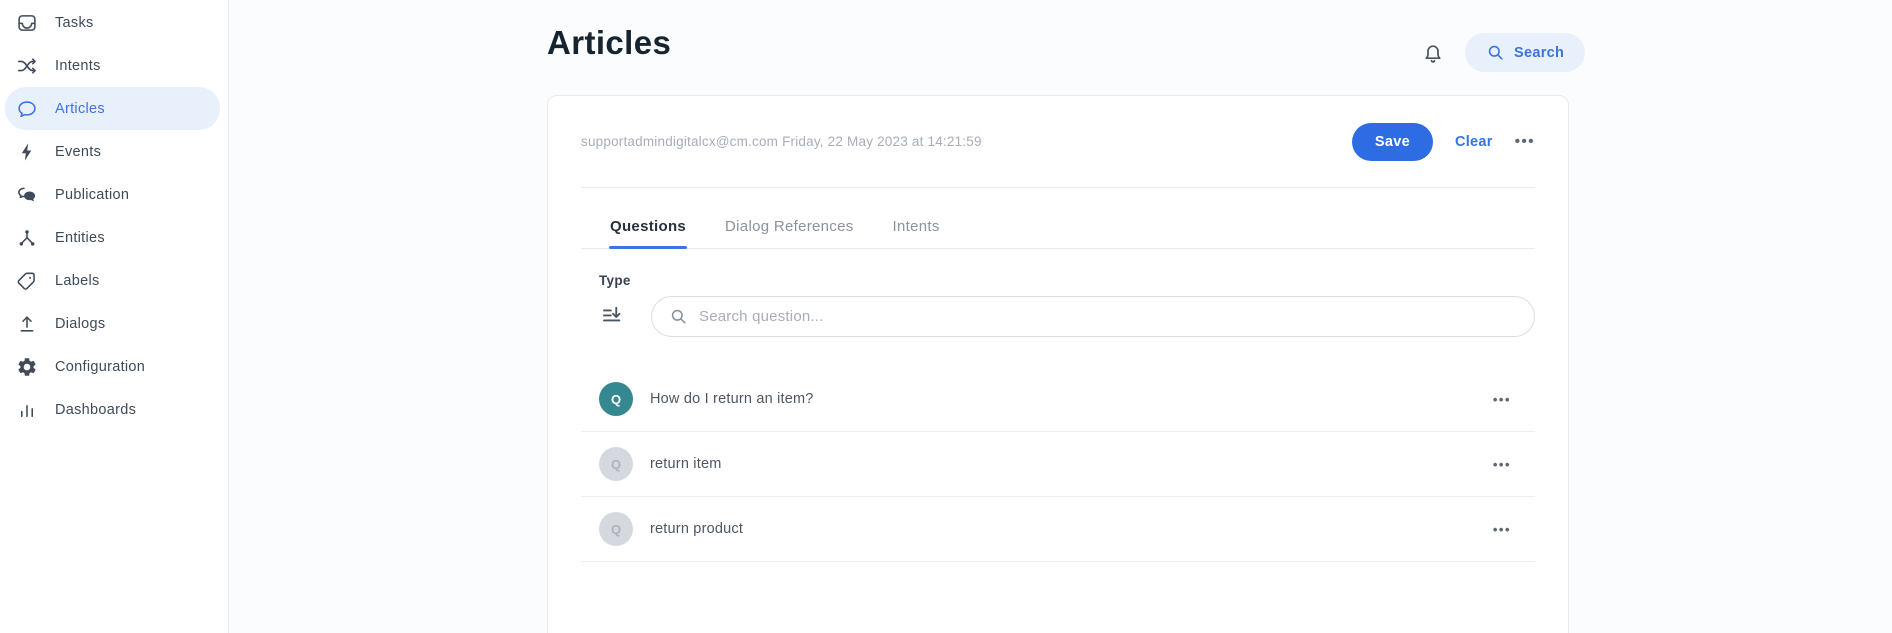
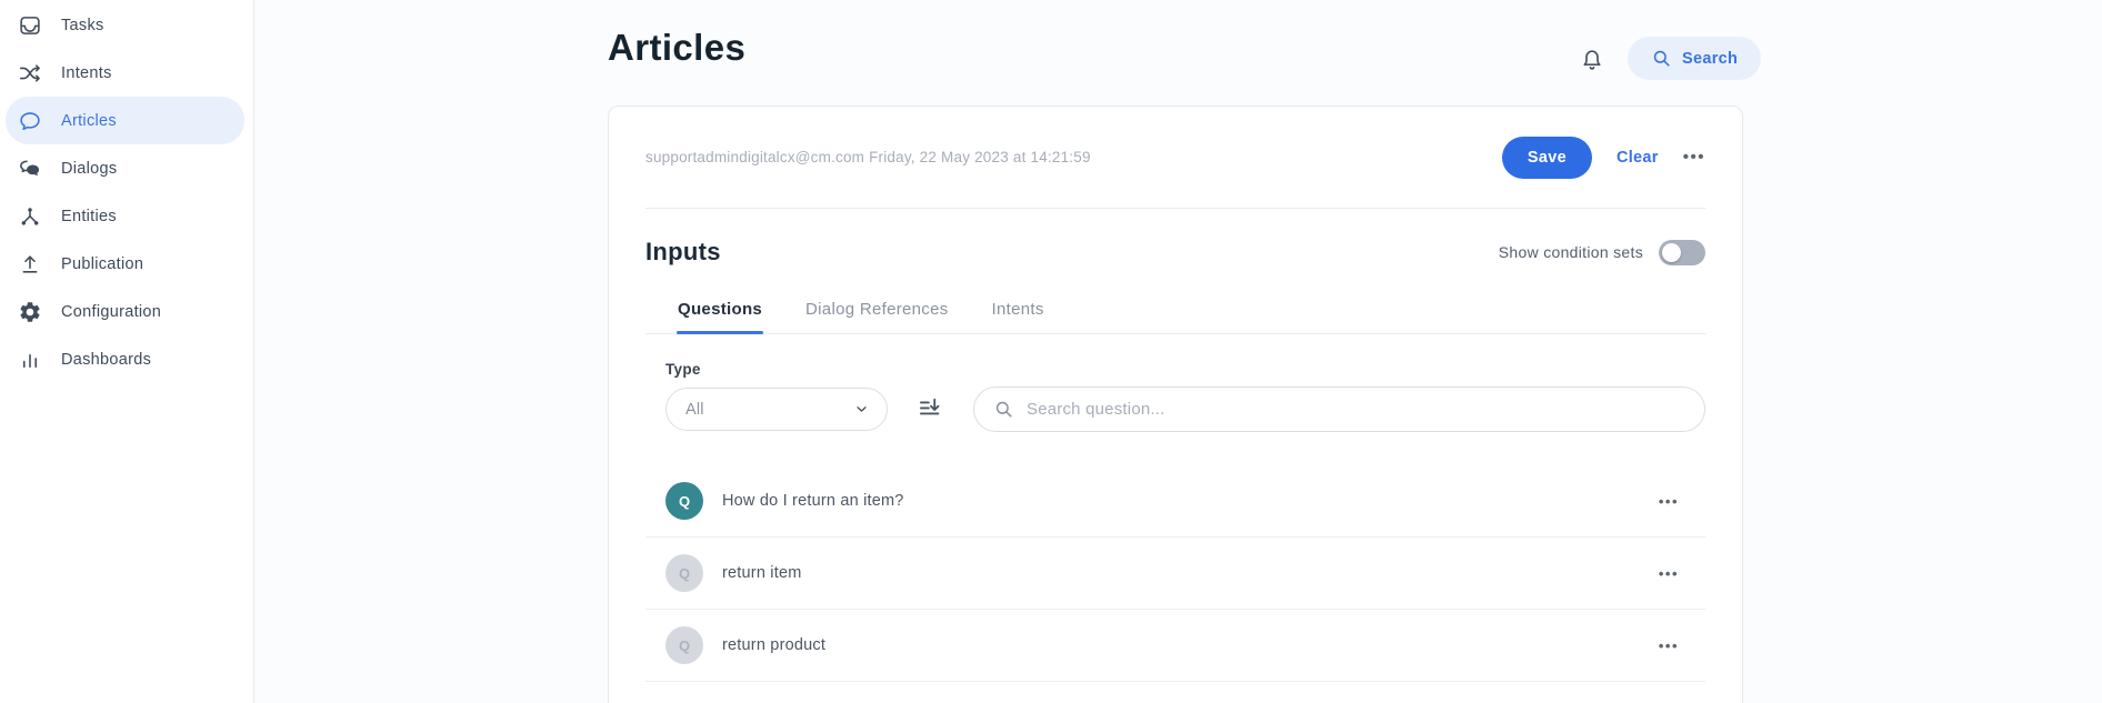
  Tasks
  Intents
  Articles
- Events
- Publication
+ Dialogs
  Entities
- Labels
- Dialogs
+ Publication
  Configuration
  Dashboards
  Articles
  Search
  supportadmindigitalcx@cm.com Friday, 22 May 2023 at 14:21:59
  Save
  Clear
  •••
+ Inputs
+ Show condition sets
  Questions
  Dialog References
  Intents
  Type
+ All
  Search question...
  Q
  How do I return an item?
  •••
  Q
  return item
  •••
  Q
  return product
  •••
